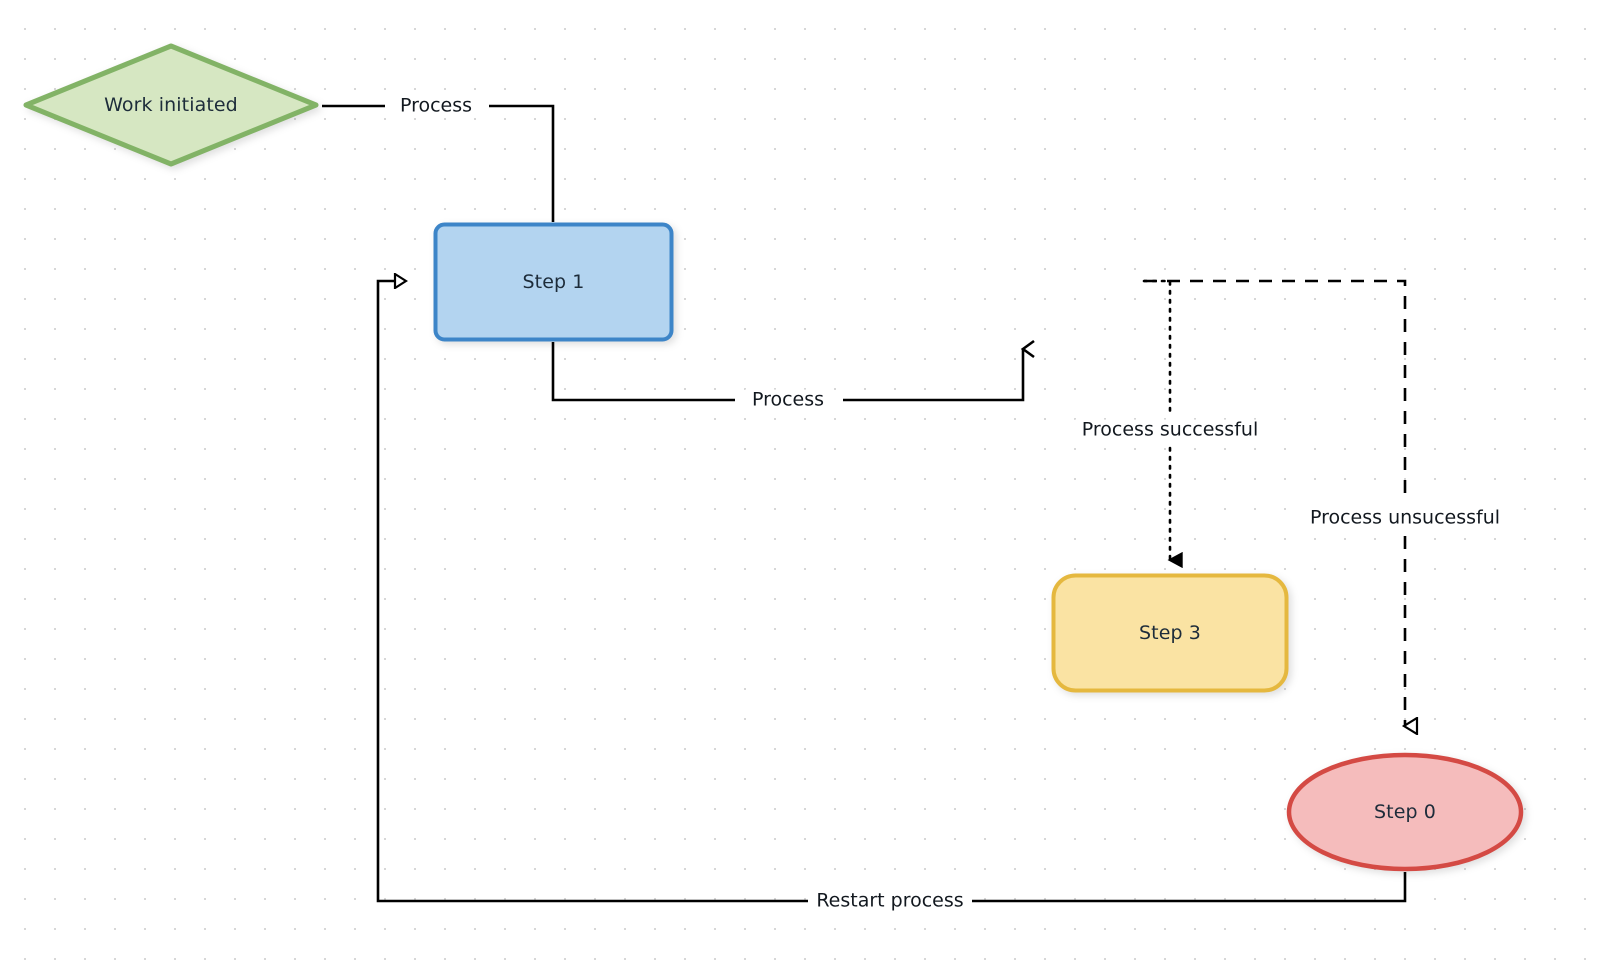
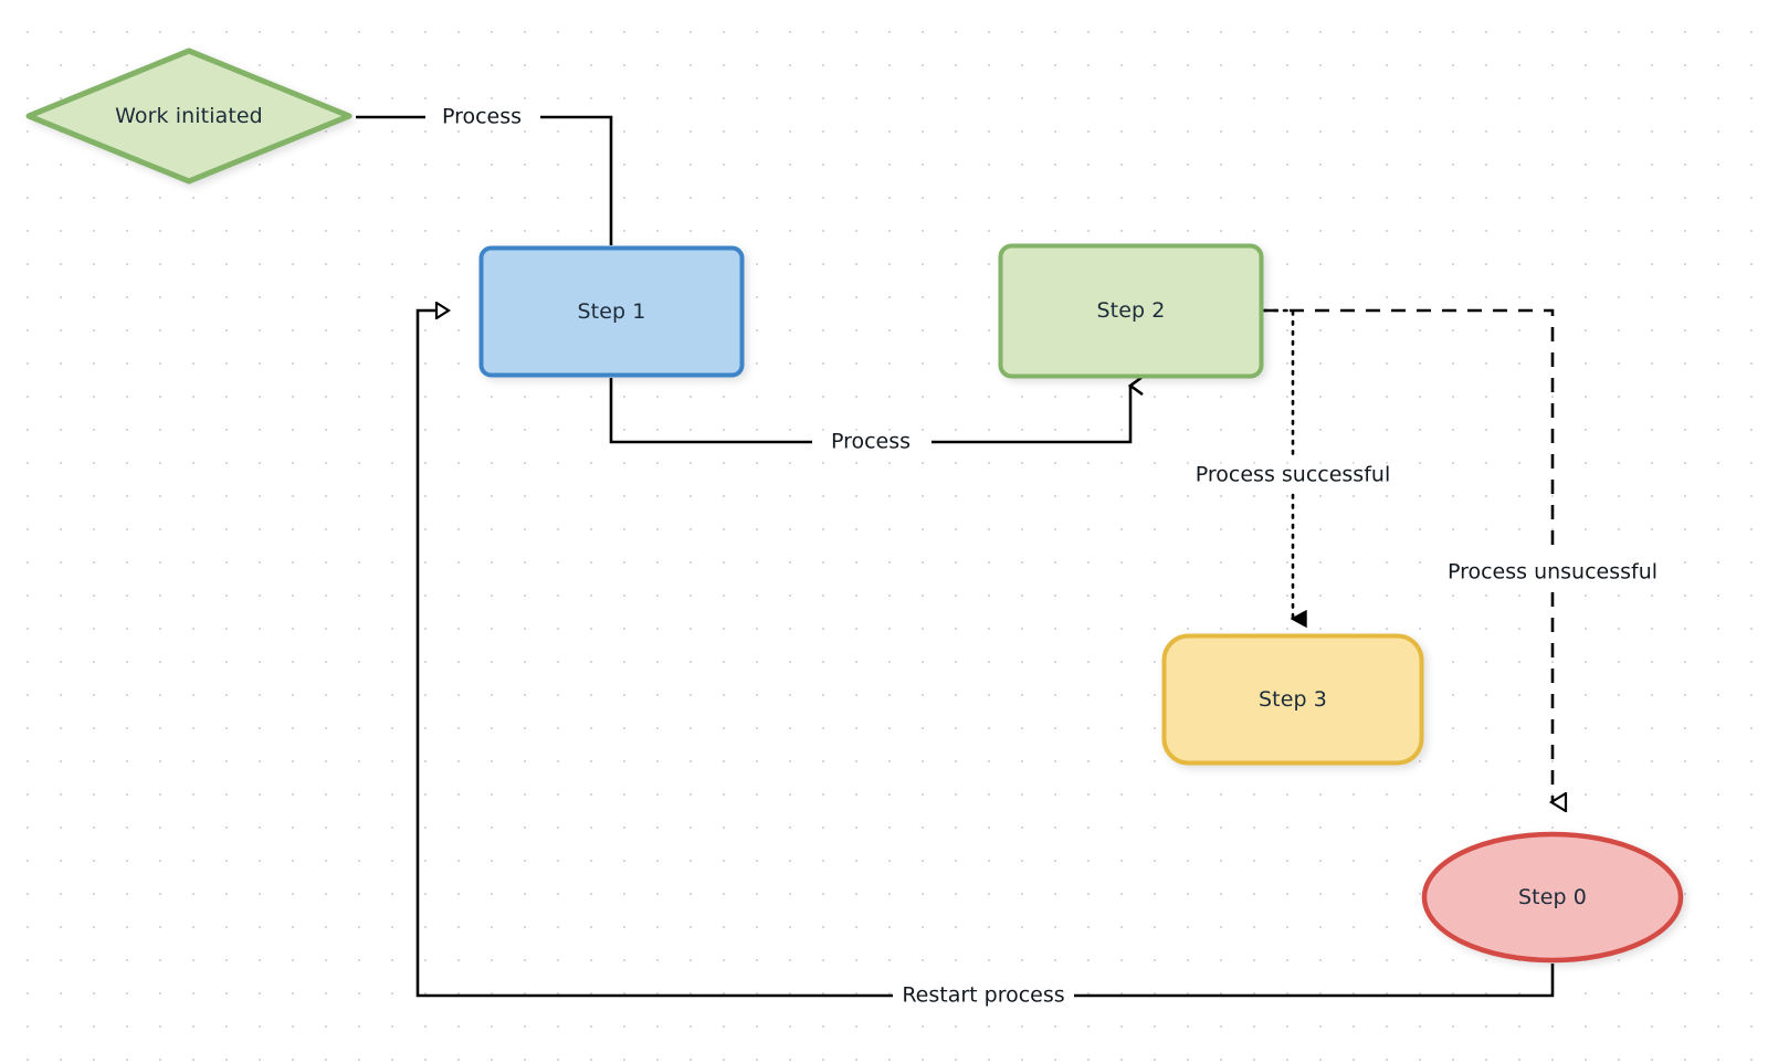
  Work initiated
  Step 1
+ Step 2
  Step 3
  Step 0
  Process
  Process
  Process successful
  Process unsucessful
  Restart process
